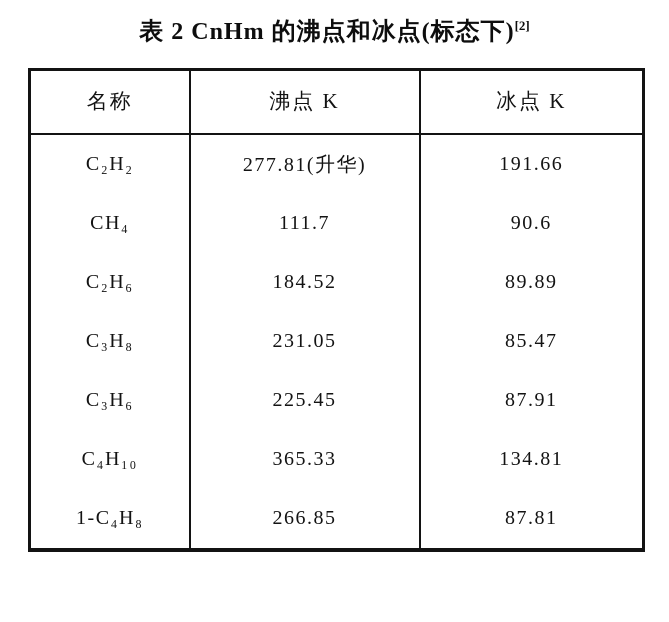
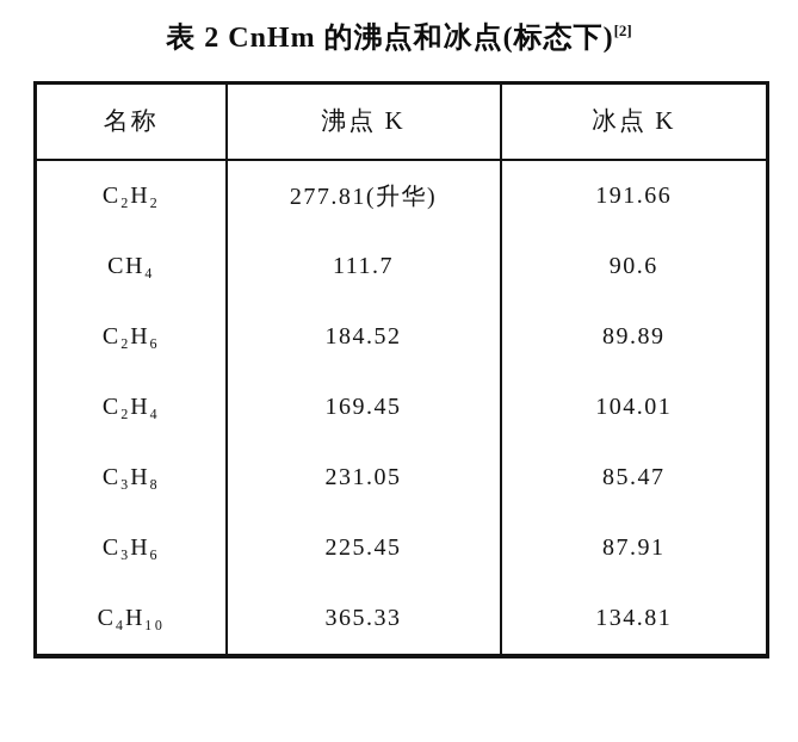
  表 2 CnHm 的沸点和冰点(标态下)[2]
  名称	沸点 K	冰点 K
  C₂H₂	277.81(升华)	191.66
  CH₄	111.7	90.6
  C₂H₆	184.52	89.89
+ C₂H₄	169.45	104.01
  C₃H₈	231.05	85.47
  C₃H₆	225.45	87.91
  C₄H₁₀	365.33	134.81
- 1-C₄H₈	266.85	87.81
